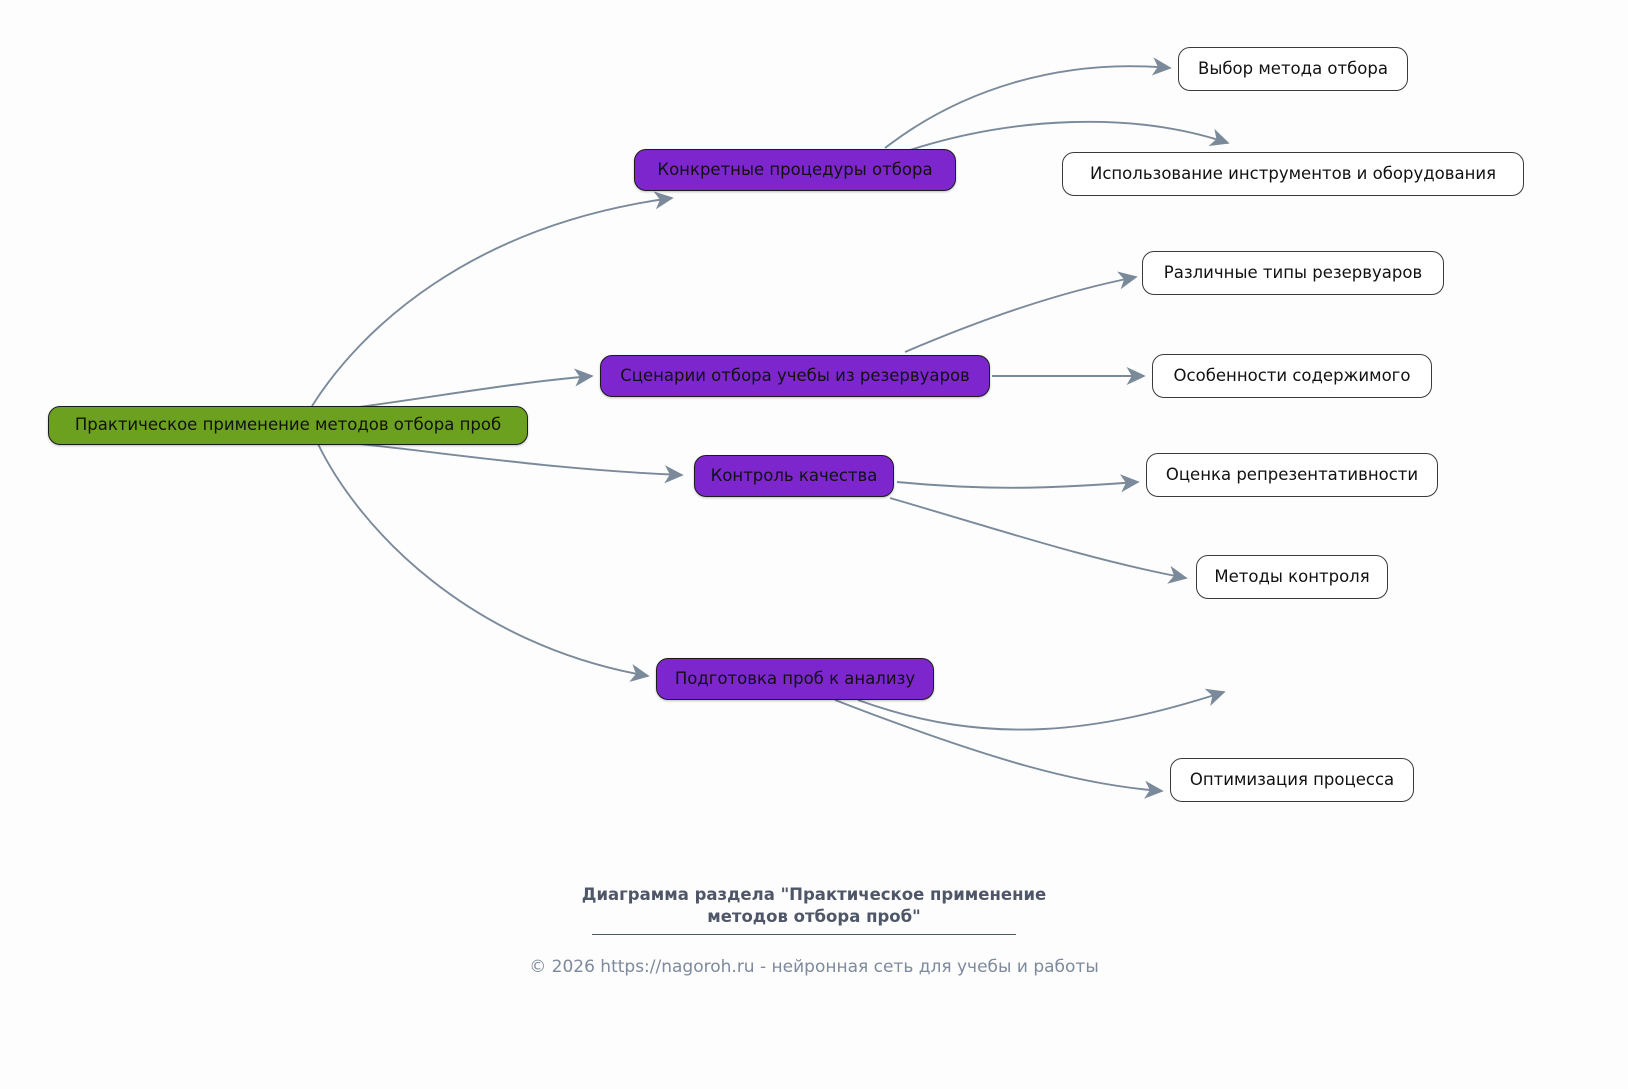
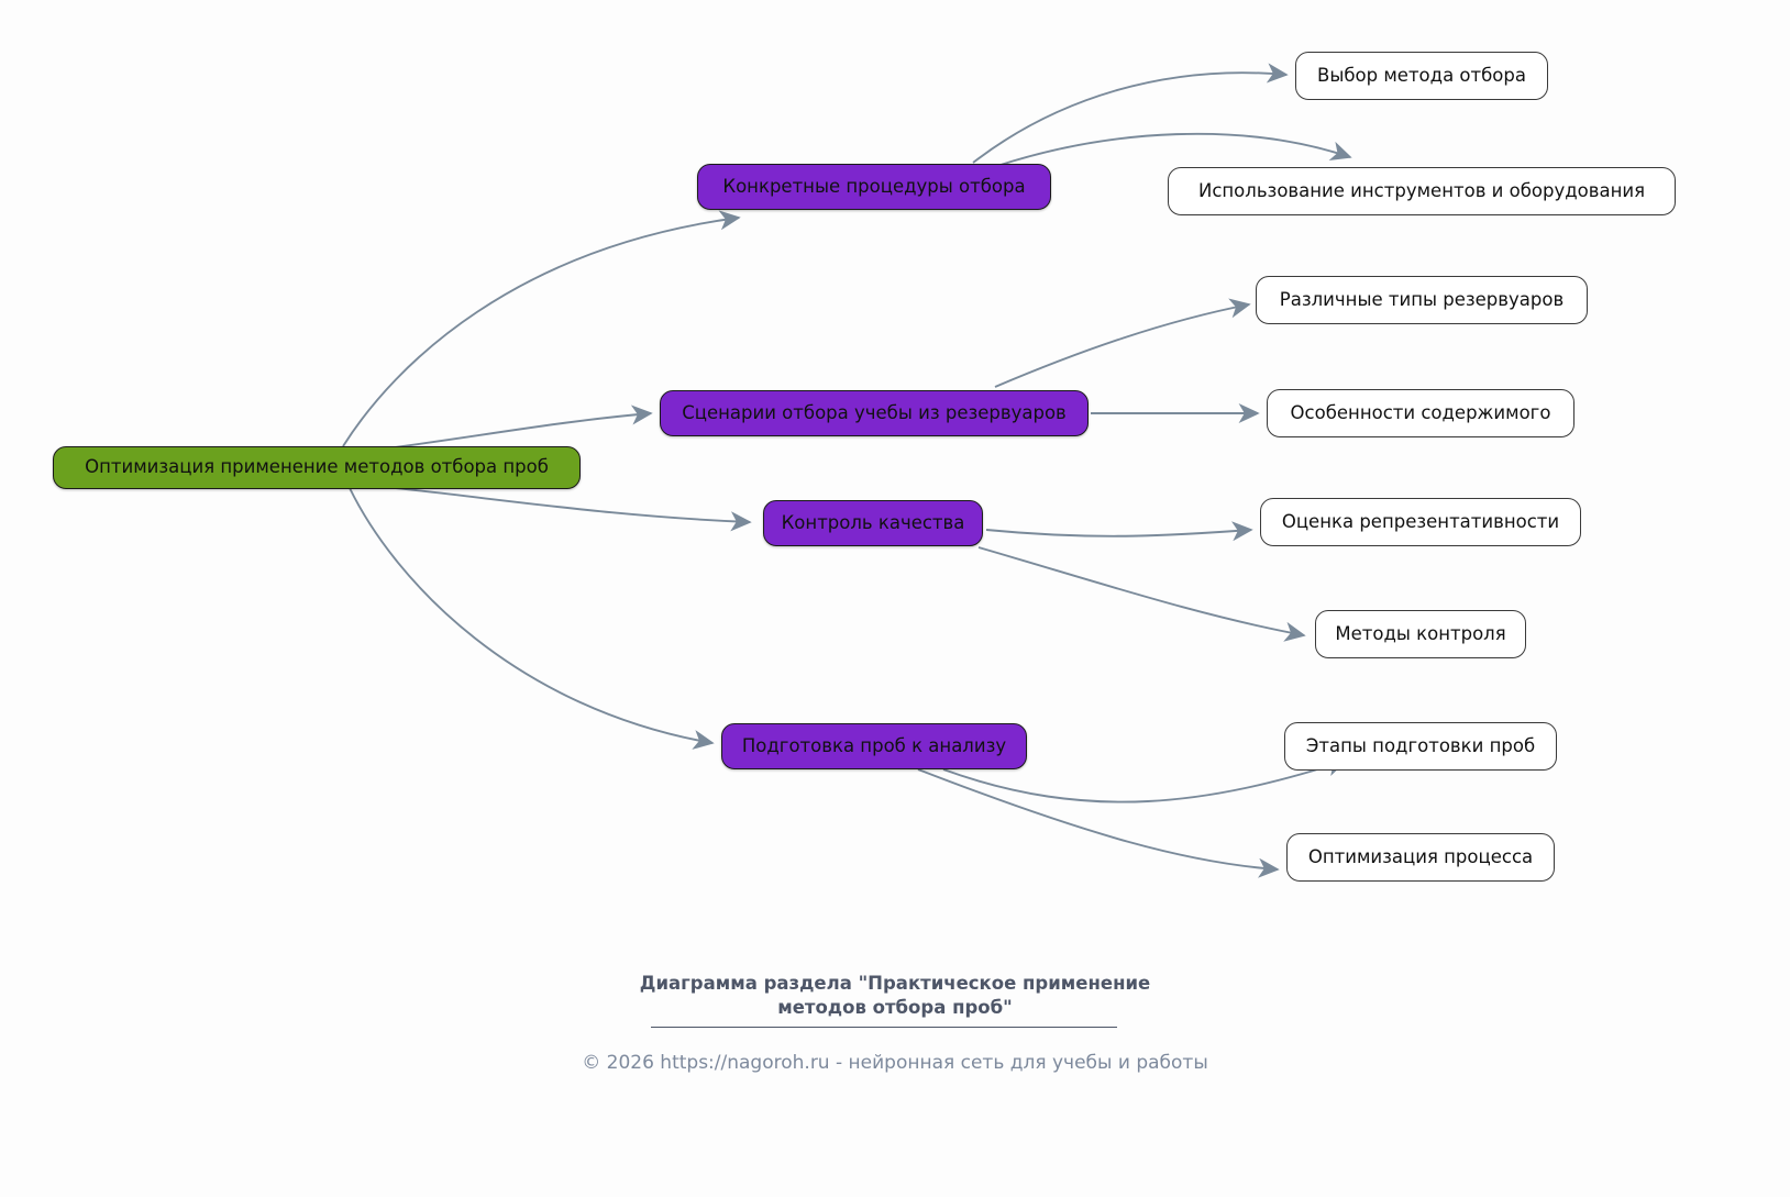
- Практическое применение методов отбора проб
+ Оптимизация применение методов отбора проб
  Конкретные процедуры отбора
  Выбор метода отбора
  Использование инструментов и оборудования
  Сценарии отбора учебы из резервуаров
  Различные типы резервуаров
  Особенности содержимого
  Контроль качества
  Оценка репрезентативности
  Методы контроля
  Подготовка проб к анализу
+ Этапы подготовки проб
  Оптимизация процесса
  Диаграмма раздела "Практическое применение
  методов отбора проб"
  © 2026 https://nagoroh.ru - нейронная сеть для учебы и работы
